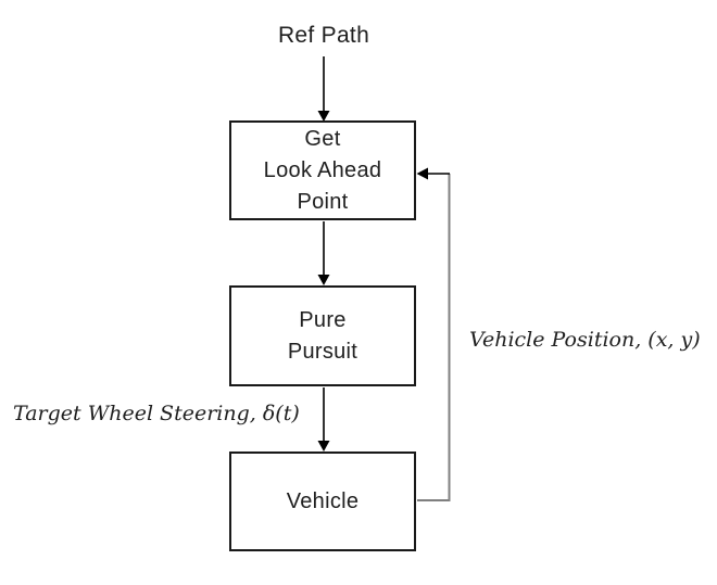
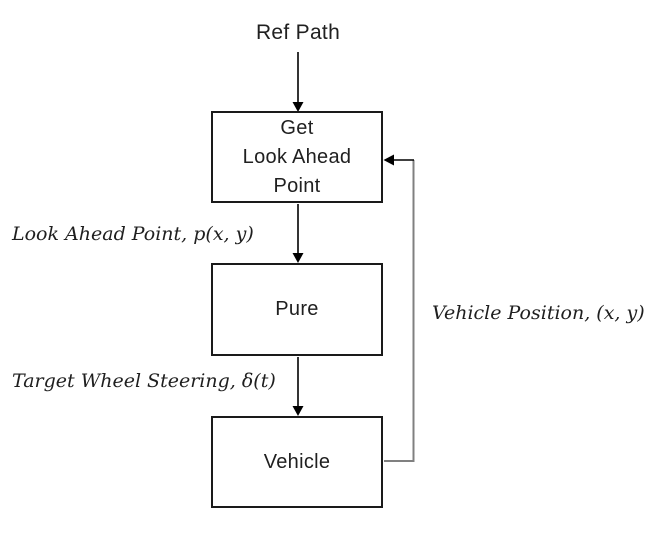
  Ref Path
  Get
  Look Ahead
  Point
  Pure
- Pursuit
  Vehicle
+ Look Ahead Point, p(x, y)
  Target Wheel Steering, δ(t)
  Vehicle Position, (x, y)
